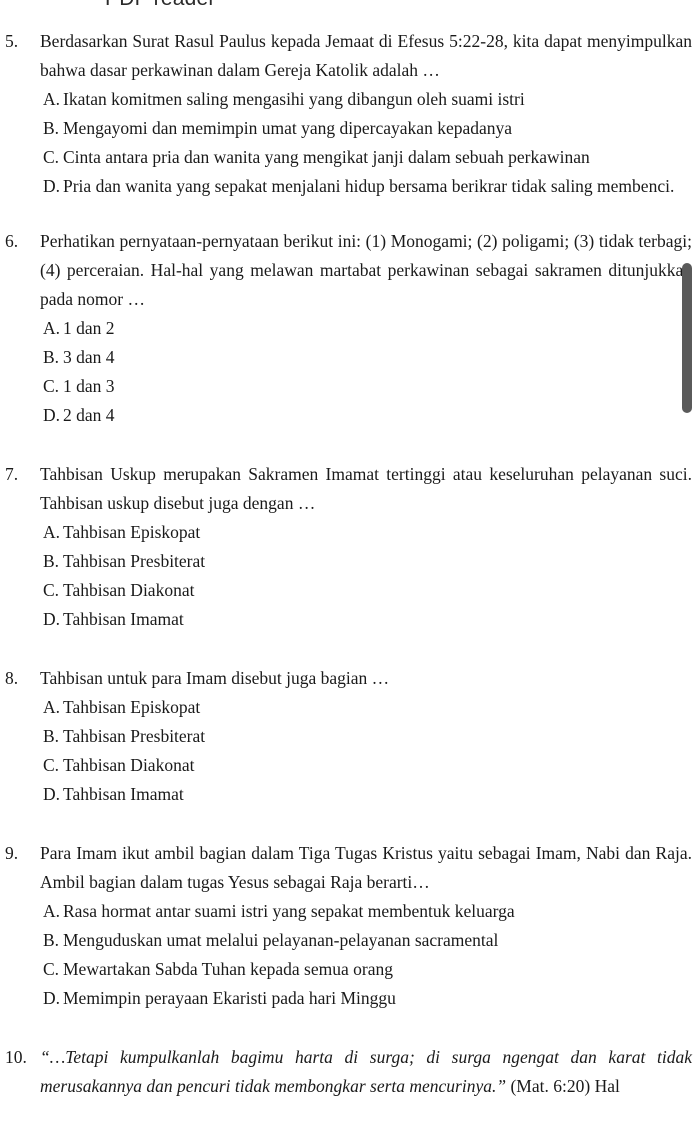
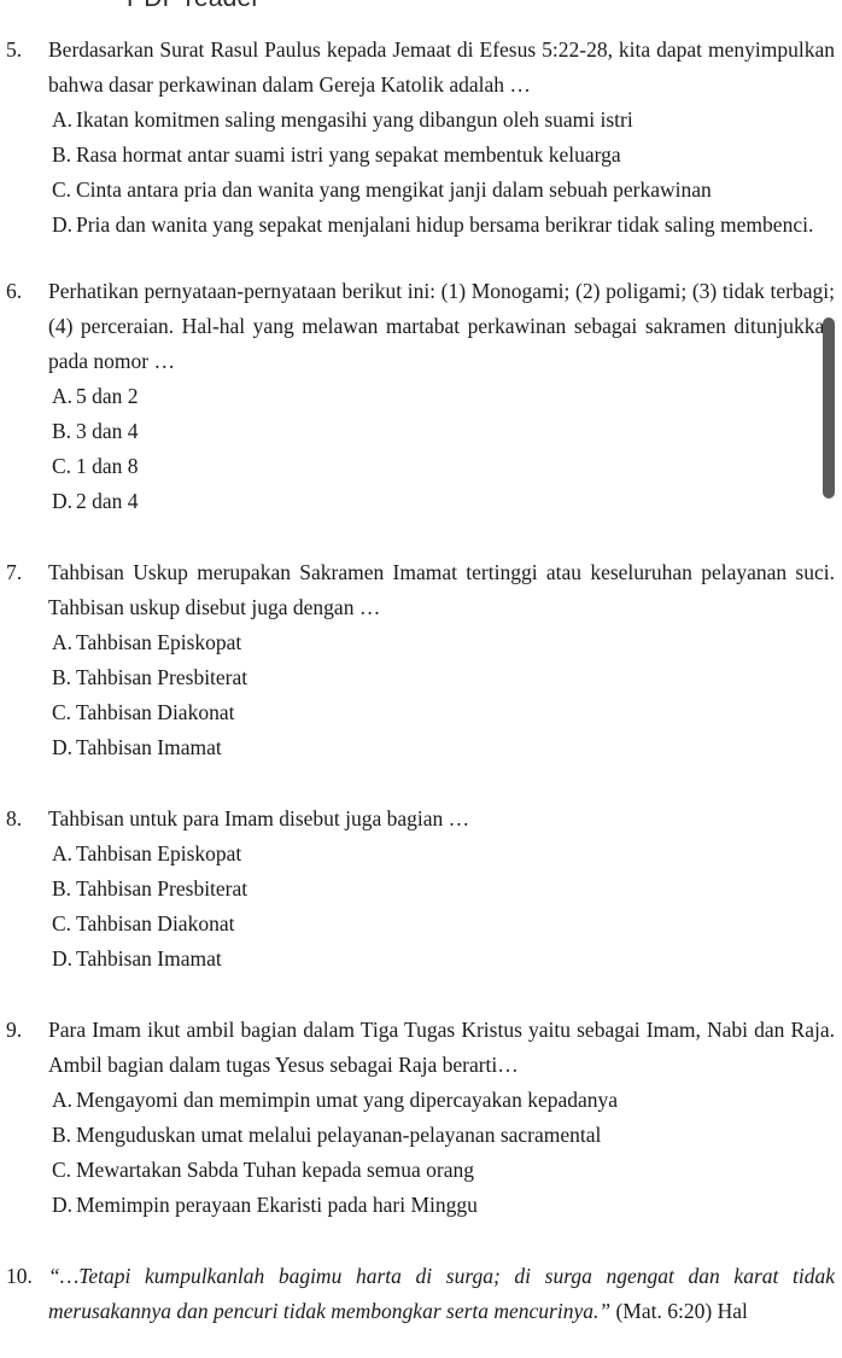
  5.
  Berdasarkan Surat Rasul Paulus kepada Jemaat di Efesus 5:22-28, kita dapat menyimpulkan bahwa dasar perkawinan dalam Gereja Katolik adalah …
  A.
  Ikatan komitmen saling mengasihi yang dibangun oleh suami istri
  B.
- Mengayomi dan memimpin umat yang dipercayakan kepadanya
+ Rasa hormat antar suami istri yang sepakat membentuk keluarga
  C.
  Cinta antara pria dan wanita yang mengikat janji dalam sebuah perkawinan
  D.
  Pria dan wanita yang sepakat menjalani hidup bersama berikrar tidak saling membenci.
  6.
  Perhatikan pernyataan-pernyataan berikut ini: (1) Monogami; (2) poligami; (3) tidak terbagi; (4) perceraian. Hal-hal yang melawan martabat perkawinan sebagai sakramen ditunjukka pada nomor …
  A.
- 1 dan 2
+ 5 dan 2
  B.
  3 dan 4
  C.
- 1 dan 3
+ 1 dan 8
  D.
  2 dan 4
  7.
  Tahbisan Uskup merupakan Sakramen Imamat tertinggi atau keseluruhan pelayanan suci. Tahbisan uskup disebut juga dengan …
  A.
  Tahbisan Episkopat
  B.
  Tahbisan Presbiterat
  C.
  Tahbisan Diakonat
  D.
  Tahbisan Imamat
  8.
  Tahbisan untuk para Imam disebut juga bagian …
  A.
  Tahbisan Episkopat
  B.
  Tahbisan Presbiterat
  C.
  Tahbisan Diakonat
  D.
  Tahbisan Imamat
  9.
  Para Imam ikut ambil bagian dalam Tiga Tugas Kristus yaitu sebagai Imam, Nabi dan Raja. Ambil bagian dalam tugas Yesus sebagai Raja berarti…
  A.
- Rasa hormat antar suami istri yang sepakat membentuk keluarga
+ Mengayomi dan memimpin umat yang dipercayakan kepadanya
  B.
  Menguduskan umat melalui pelayanan-pelayanan sacramental
  C.
  Mewartakan Sabda Tuhan kepada semua orang
  D.
  Memimpin perayaan Ekaristi pada hari Minggu
  10.
  “…Tetapi kumpulkanlah bagimu harta di surga; di surga ngengat dan karat tidak merusakannya dan pencuri tidak membongkar serta mencurinya.” (Mat. 6:20) Hal
